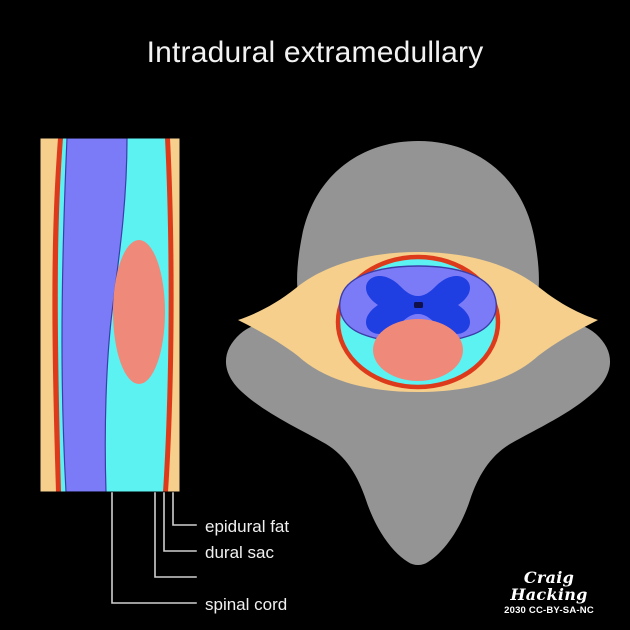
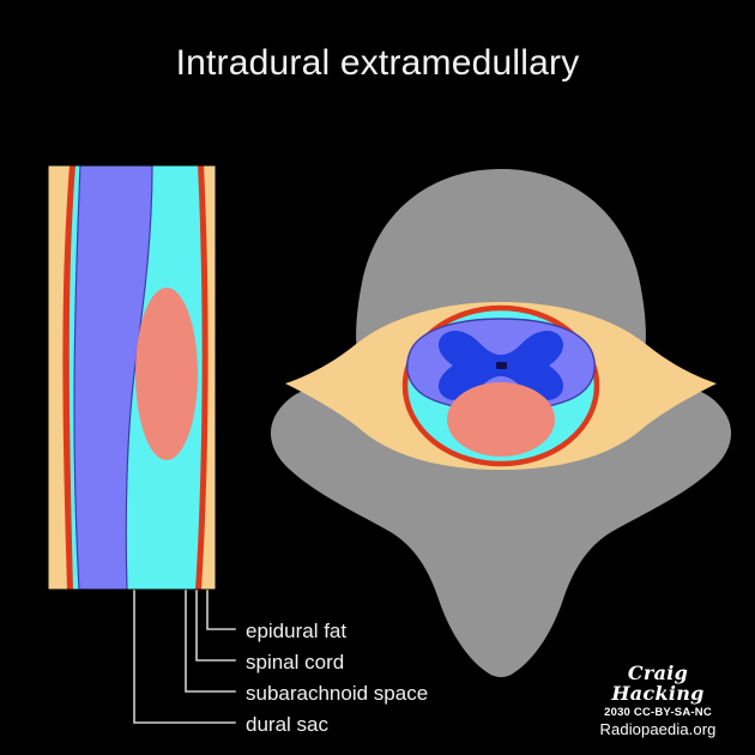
  Intradural extramedullary
  epidural fat
- dural sac
+ spinal cord
+ subarachnoid space
- spinal cord
+ dural sac
  Craig Hacking
  2030 CC-BY-SA-NC
+ Radiopaedia.org
